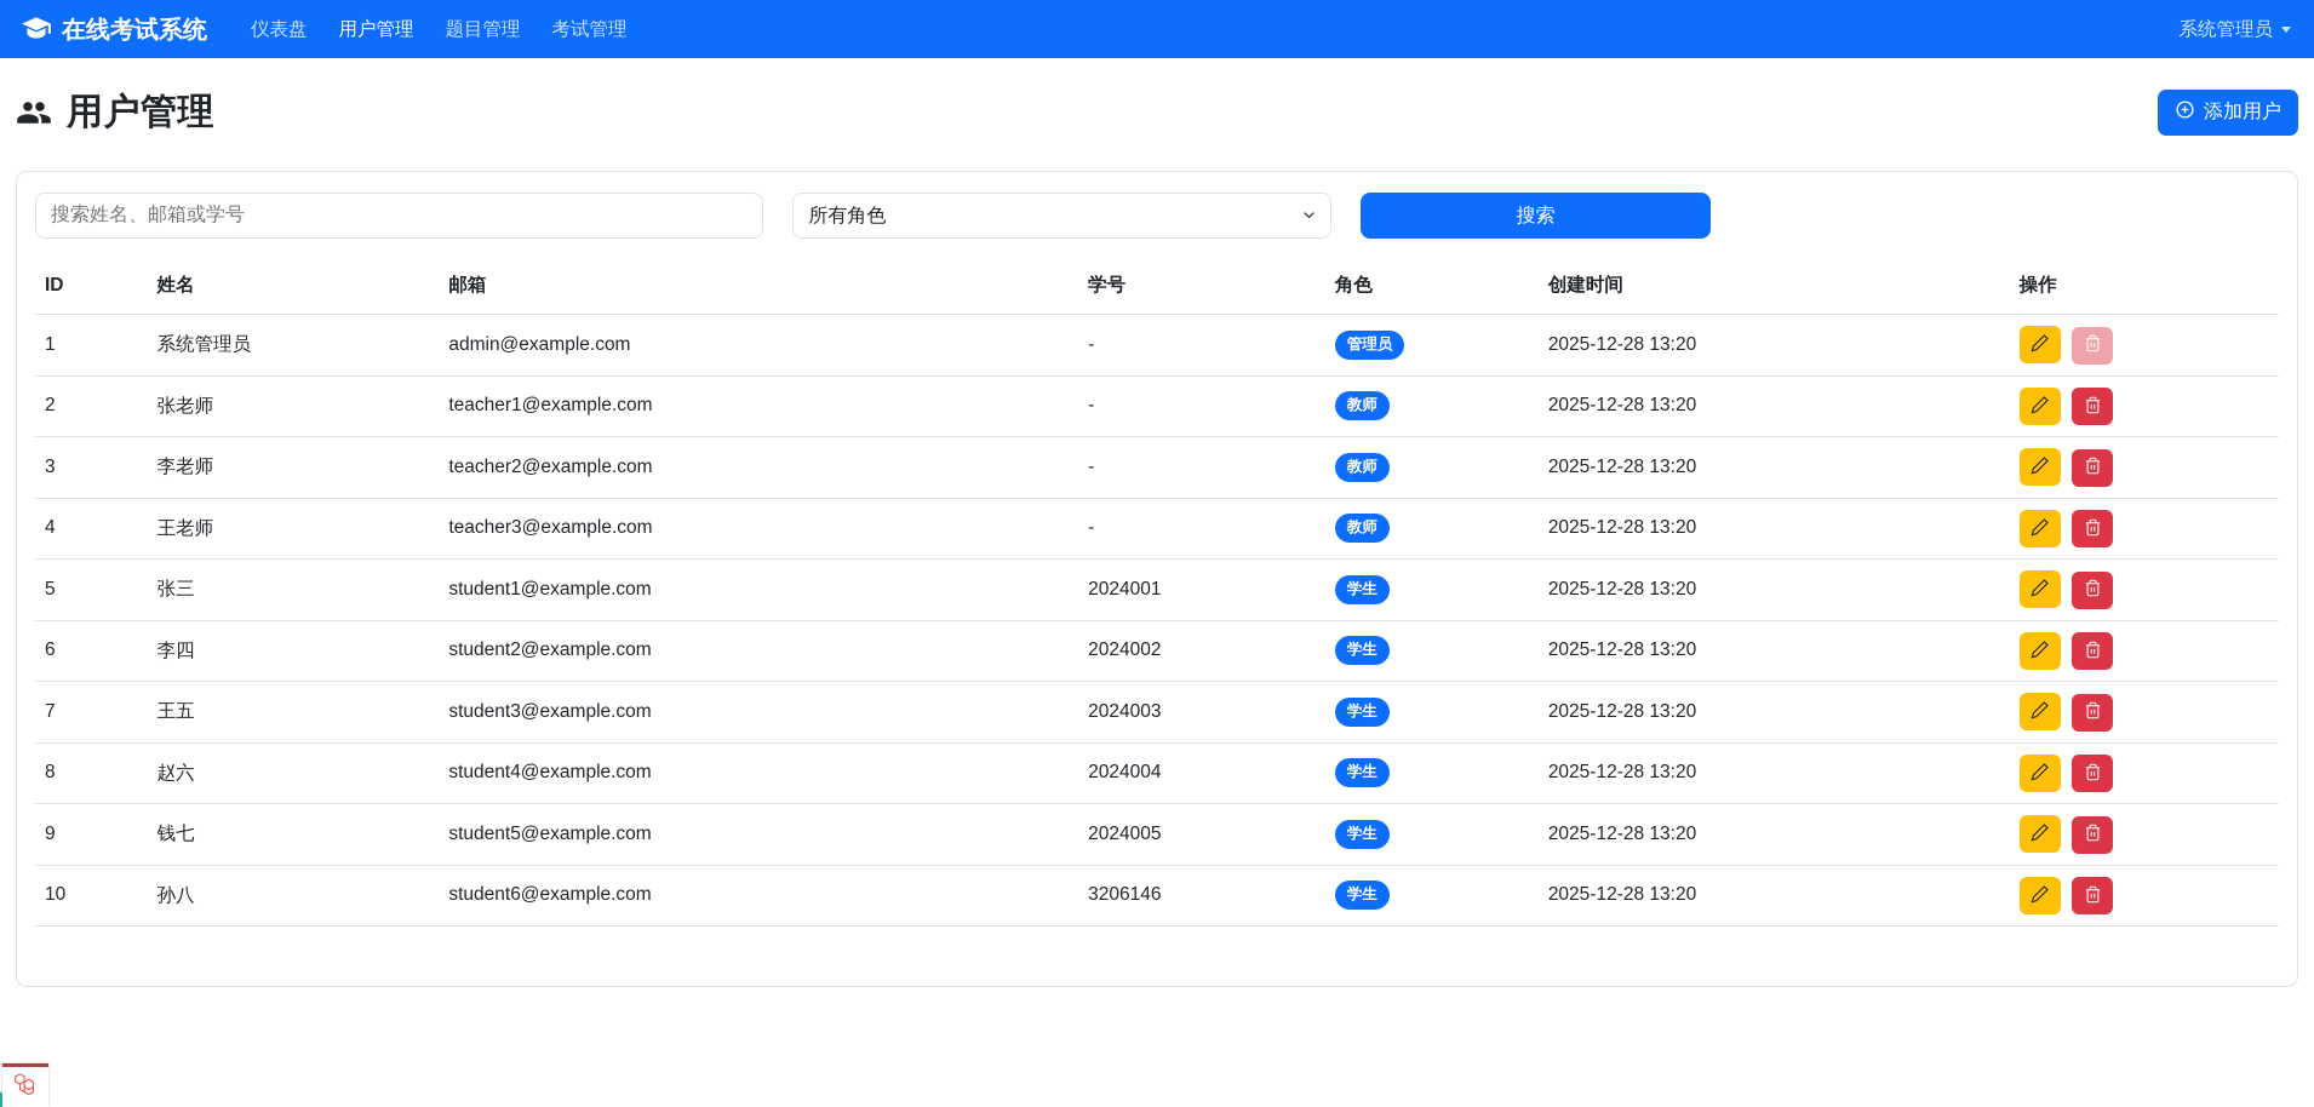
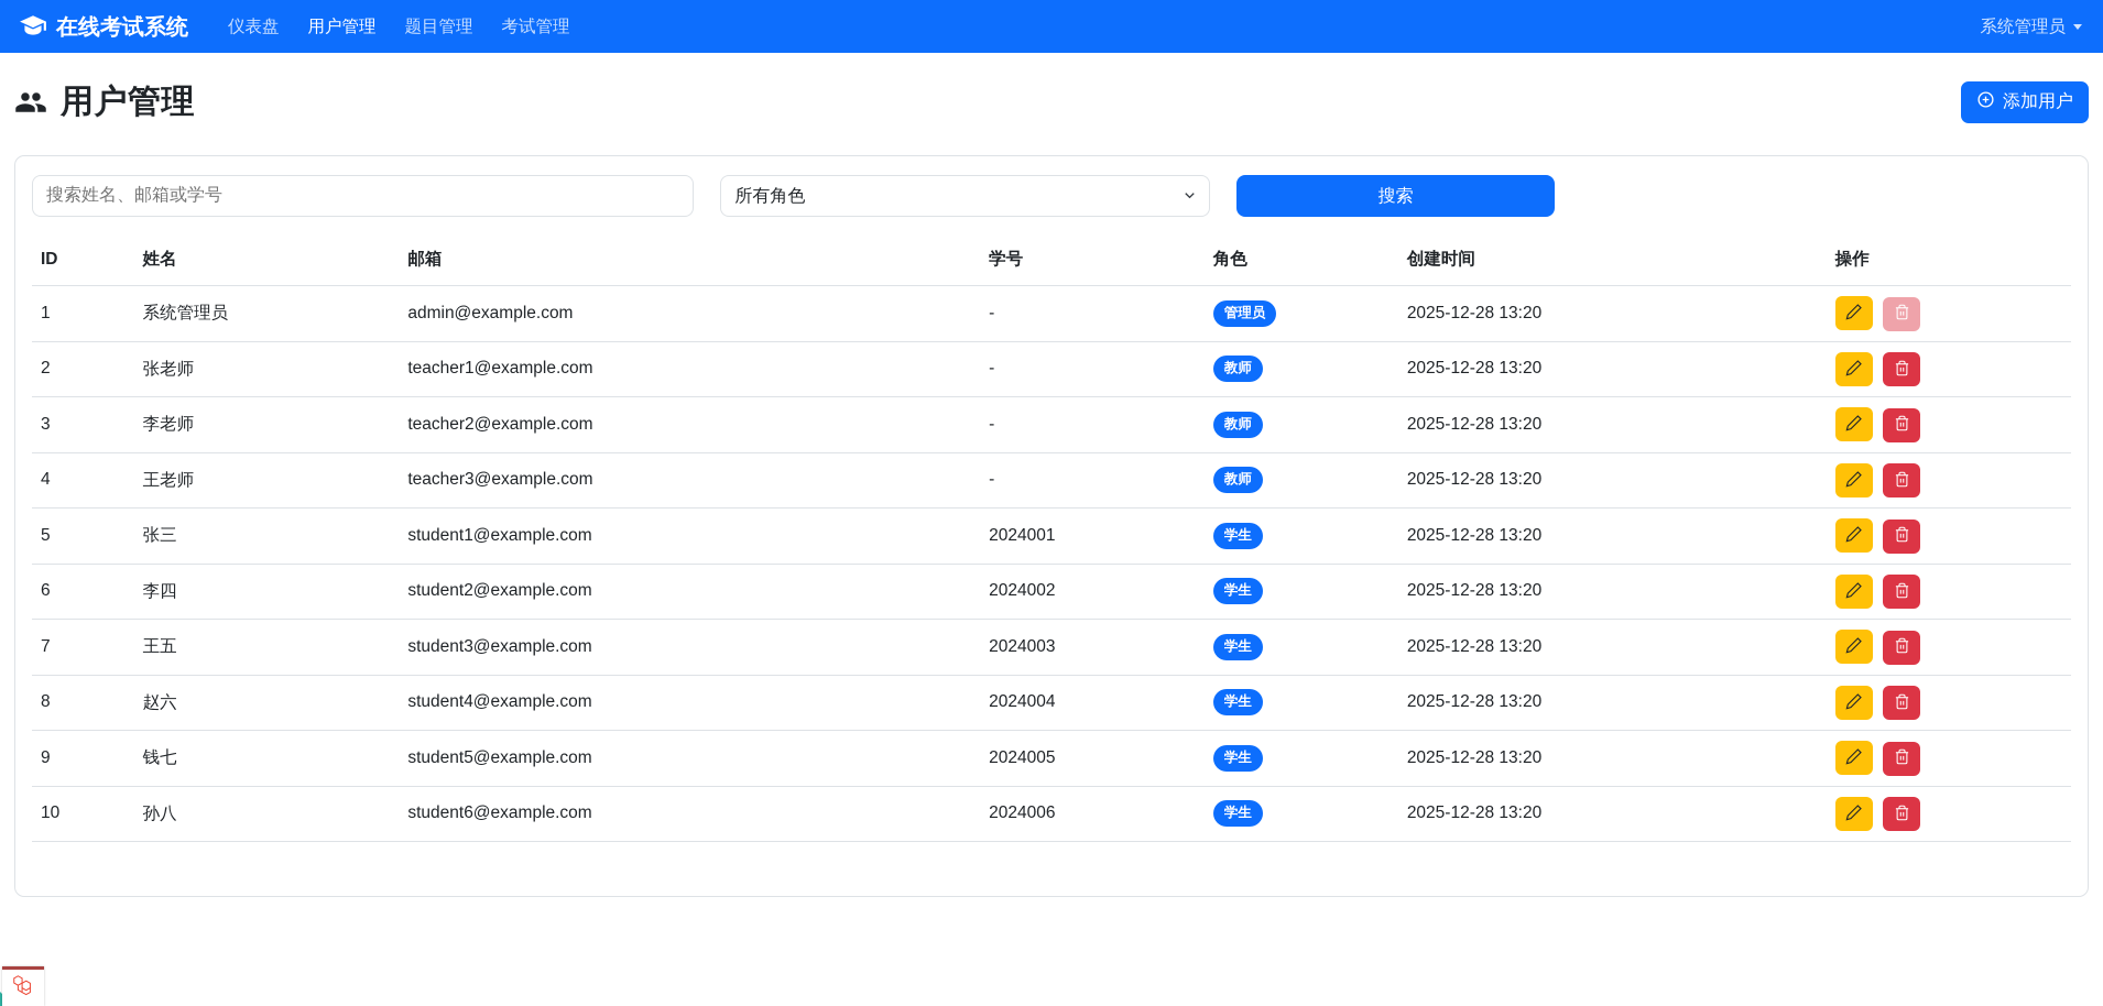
  在线考试系统
  仪表盘
  用户管理
  题目管理
  考试管理
  系统管理员
  用户管理
  添加用户
  搜索姓名、邮箱或学号
  所有角色
  搜索
  ID	姓名	邮箱	学号	角色	创建时间	操作
  1	系统管理员	admin@example.com	-	管理员	2025-12-28 13:20
  2	张老师	teacher1@example.com	-	教师	2025-12-28 13:20
  3	李老师	teacher2@example.com	-	教师	2025-12-28 13:20
  4	王老师	teacher3@example.com	-	教师	2025-12-28 13:20
  5	张三	student1@example.com	2024001	学生	2025-12-28 13:20
  6	李四	student2@example.com	2024002	学生	2025-12-28 13:20
  7	王五	student3@example.com	2024003	学生	2025-12-28 13:20
  8	赵六	student4@example.com	2024004	学生	2025-12-28 13:20
  9	钱七	student5@example.com	2024005	学生	2025-12-28 13:20
- 10	孙八	student6@example.com	3206146	学生	2025-12-28 13:20
+ 10	孙八	student6@example.com	2024006	学生	2025-12-28 13:20
